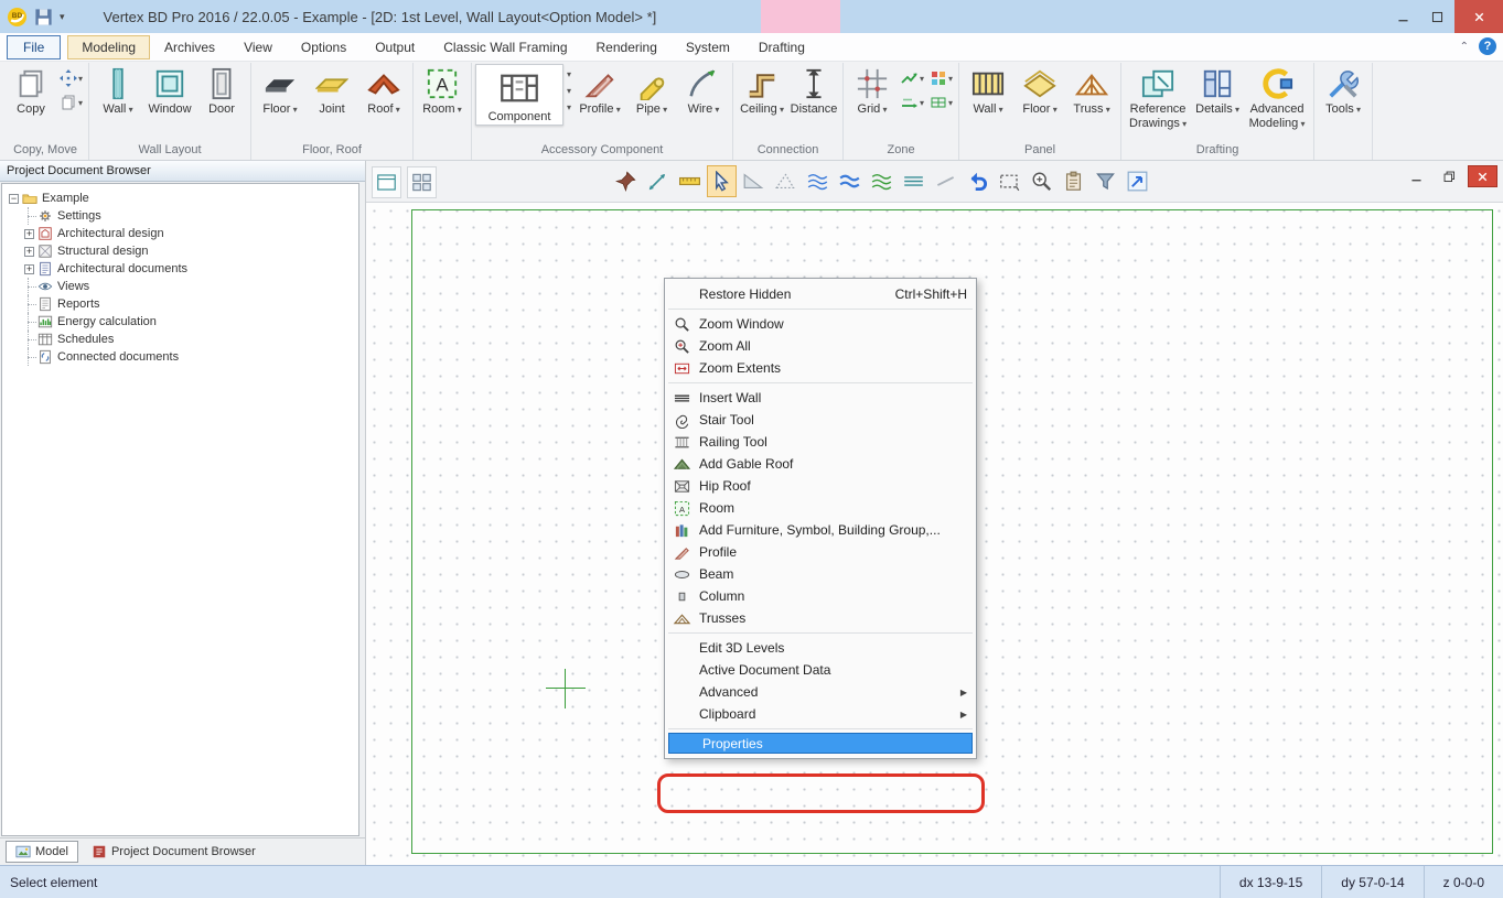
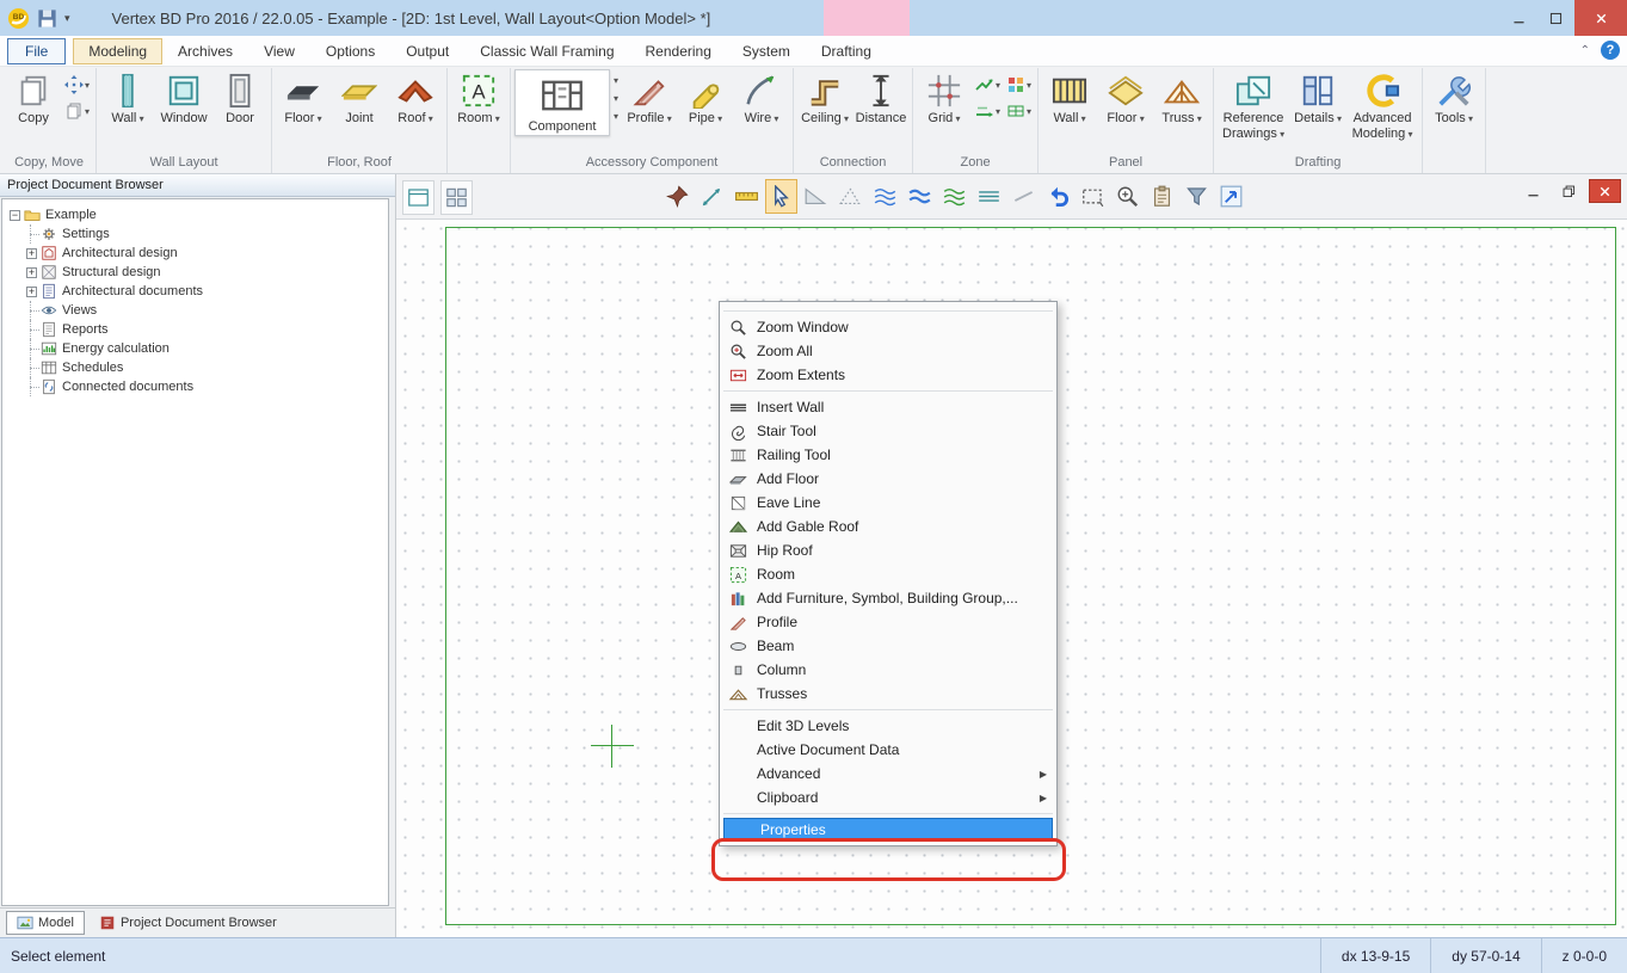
  ▾
  Vertex BD Pro 2016 / 22.0.05 - Example - [2D: 1st Level, Wall Layout<Option Model> *]
  File
  Modeling
  Archives
  View
  Options
  Output
  Classic Wall Framing
  Rendering
  System
  Drafting
  ⌃
  ?
  Copy
  ▾
  ▾
  Copy, Move
  Wall ▾
  Window
  Door
  Wall Layout
  Floor ▾
  Joint
  Roof ▾
  Floor, Roof
  A
  Room ▾
  Component
  ▾
  ▾
  ▾
  Profile ▾
  Pipe ▾
  Wire ▾
  Accessory Component
  Ceiling ▾
  Distance
  Connection
  Grid ▾
  ▾
  ▾
  ▾
  ▾
  Zone
  Wall ▾
  Floor ▾
  Truss ▾
  Panel
  Reference Drawings ▾
  Details ▾
  Advanced Modeling ▾
  Drafting
  Tools ▾
  Project Document Browser
  −
  Example
  Settings
  +
  Architectural design
  +
  Structural design
  +
  Architectural documents
  Views
  Reports
  Energy calculation
  Schedules
  Connected documents
  Model
  Project Document Browser
  Select element
  dx 13-9-15
  dy 57-0-14
  z 0-0-0
- Restore Hidden
- Ctrl+Shift+H
  Zoom Window
  Zoom All
  Zoom Extents
  Insert Wall
  Stair Tool
  Railing Tool
+ Add Floor
+ Eave Line
  Add Gable Roof
  Hip Roof
  A
  Room
  Add Furniture, Symbol, Building Group,...
  Profile
  Beam
  Column
  Trusses
  Edit 3D Levels
  Active Document Data
  Advanced
  ▶
  Clipboard
  ▶
  Properties
